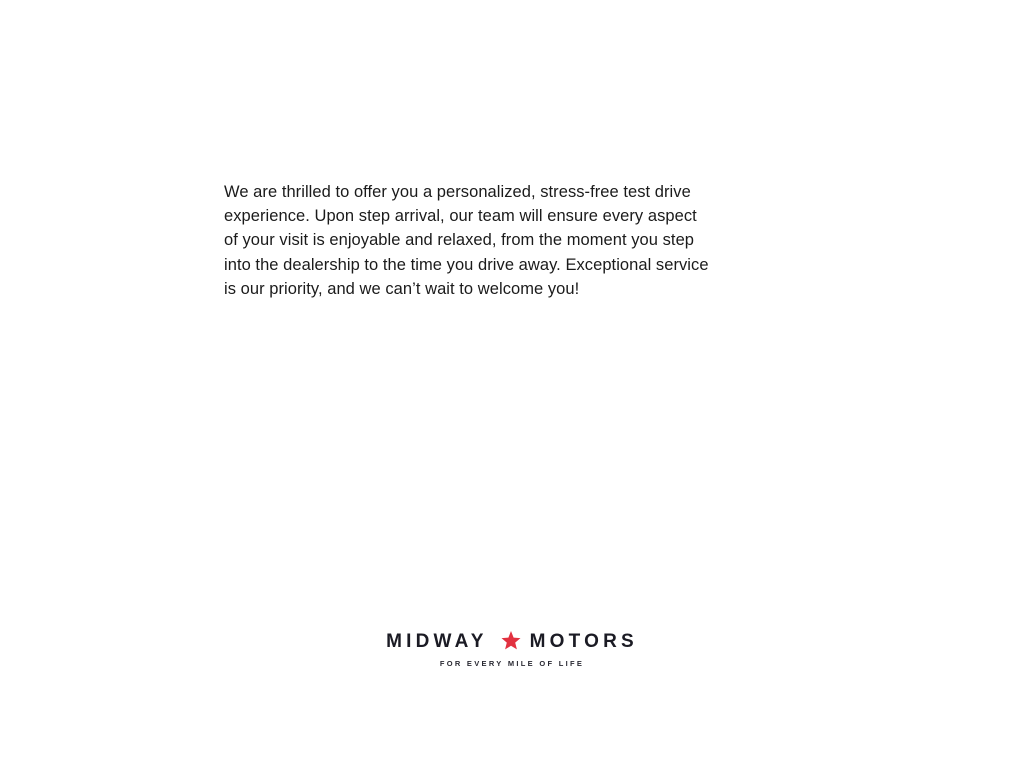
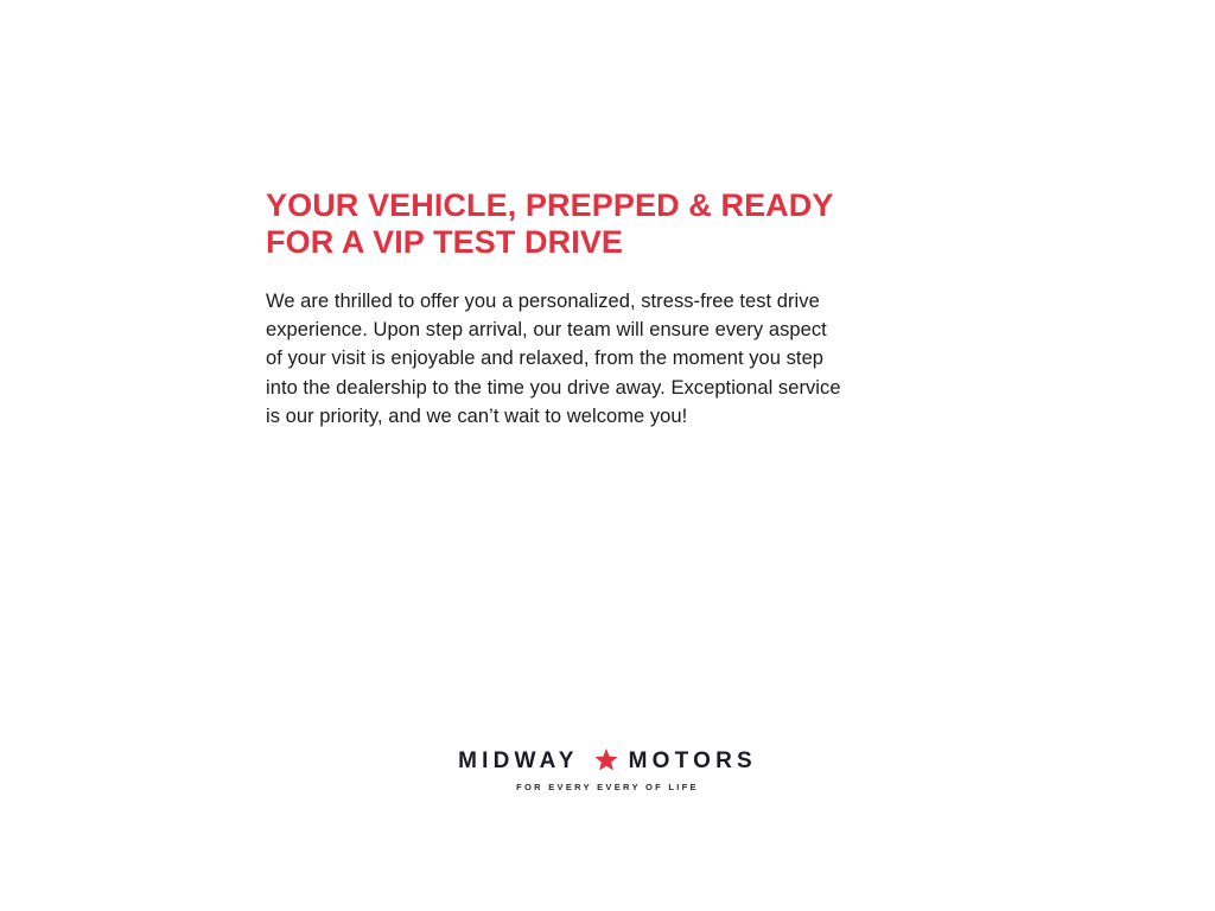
+ YOUR VEHICLE, PREPPED & READY
+ FOR A VIP TEST DRIVE
  We are thrilled to offer you a personalized, stress-free test drive experience. Upon step arrival, our team will ensure every aspect of your visit is enjoyable and relaxed, from the moment you step into the dealership to the time you drive away. Exceptional service is our priority, and we can’t wait to welcome you!
  MIDWAY
  MOTORS
- FOR EVERY MILE OF LIFE
+ FOR EVERY EVERY OF LIFE
